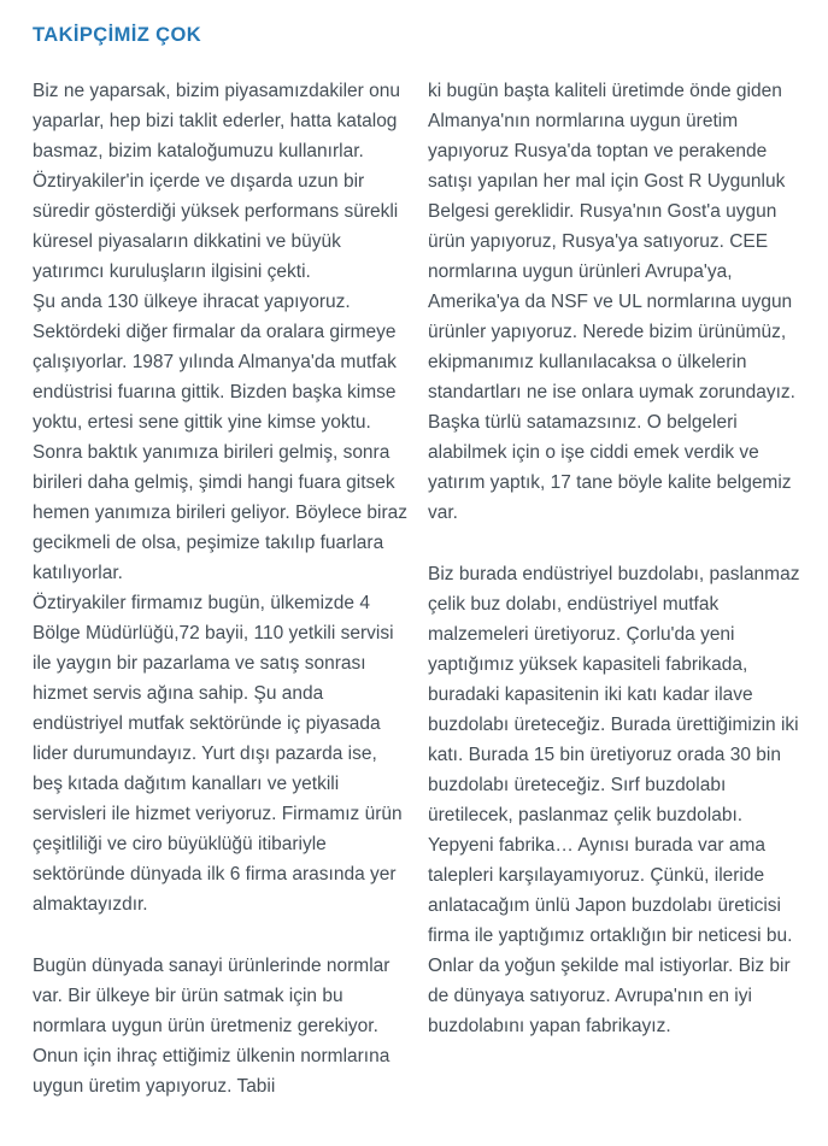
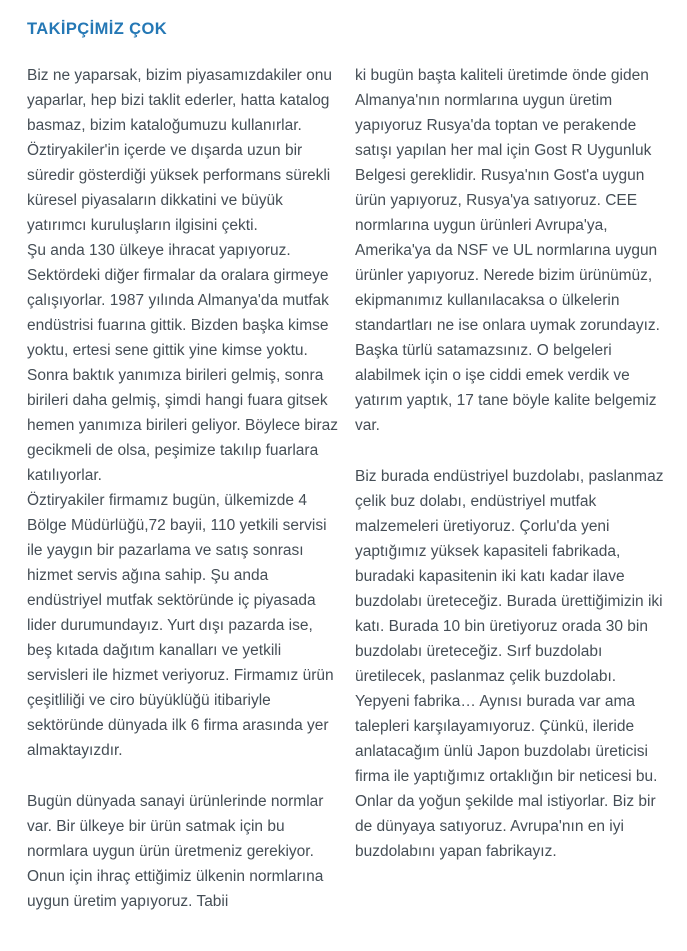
  TAKİPÇİMİZ ÇOK
  Biz ne yaparsak, bizim piyasamızdakiler onu yaparlar, hep bizi taklit ederler, hatta katalog basmaz, bizim kataloğumuzu kullanırlar. Öztiryakiler'in içerde ve dışarda uzun bir süredir gösterdiği yüksek performans sürekli küresel piyasaların dikkatini ve büyük yatırımcı kuruluşların ilgisini çekti.
  Şu anda 130 ülkeye ihracat yapıyoruz. Sektördeki diğer firmalar da oralara girmeye çalışıyorlar. 1987 yılında Almanya'da mutfak endüstrisi fuarına gittik. Bizden başka kimse yoktu, ertesi sene gittik yine kimse yoktu. Sonra baktık yanımıza birileri gelmiş, sonra birileri daha gelmiş, şimdi hangi fuara gitsek hemen yanımıza birileri geliyor. Böylece biraz gecikmeli de olsa, peşimize takılıp fuarlara katılıyorlar.
  Öztiryakiler firmamız bugün, ülkemizde 4 Bölge Müdürlüğü,72 bayii, 110 yetkili servisi ile yaygın bir pazarlama ve satış sonrası hizmet servis ağına sahip. Şu anda endüstriyel mutfak sektöründe iç piyasada lider durumundayız. Yurt dışı pazarda ise, beş kıtada dağıtım kanalları ve yetkili servisleri ile hizmet veriyoruz. Firmamız ürün çeşitliliği ve ciro büyüklüğü itibariyle sektöründe dünyada ilk 6 firma arasında yer almaktayızdır.
  Bugün dünyada sanayi ürünlerinde normlar var. Bir ülkeye bir ürün satmak için bu normlara uygun ürün üretmeniz gerekiyor. Onun için ihraç ettiğimiz ülkenin normlarına uygun üretim yapıyoruz. Tabii
  ki bugün başta kaliteli üretimde önde giden Almanya'nın normlarına uygun üretim yapıyoruz Rusya'da toptan ve perakende satışı yapılan her mal için Gost R Uygunluk Belgesi gereklidir. Rusya'nın Gost'a uygun ürün yapıyoruz, Rusya'ya satıyoruz. CEE normlarına uygun ürünleri Avrupa'ya, Amerika'ya da NSF ve UL normlarına uygun ürünler yapıyoruz. Nerede bizim ürünümüz, ekipmanımız kullanılacaksa o ülkelerin standartları ne ise onlara uymak zorundayız. Başka türlü satamazsınız. O belgeleri alabilmek için o işe ciddi emek verdik ve yatırım yaptık, 17 tane böyle kalite belgemiz var.
- Biz burada endüstriyel buzdolabı, paslanmaz çelik buz dolabı, endüstriyel mutfak malzemeleri üretiyoruz. Çorlu'da yeni yaptığımız yüksek kapasiteli fabrikada, buradaki kapasitenin iki katı kadar ilave buzdolabı üreteceğiz. Burada ürettiğimizin iki katı. Burada 15 bin üretiyoruz orada 30 bin buzdolabı üreteceğiz. Sırf buzdolabı üretilecek, paslanmaz çelik buzdolabı. Yepyeni fabrika… Aynısı burada var ama talepleri karşılayamıyoruz. Çünkü, ileride anlatacağım ünlü Japon buzdolabı üreticisi firma ile yaptığımız ortaklığın bir neticesi bu. Onlar da yoğun şekilde mal istiyorlar. Biz bir de dünyaya satıyoruz. Avrupa'nın en iyi buzdolabını yapan fabrikayız.
+ Biz burada endüstriyel buzdolabı, paslanmaz çelik buz dolabı, endüstriyel mutfak malzemeleri üretiyoruz. Çorlu'da yeni yaptığımız yüksek kapasiteli fabrikada, buradaki kapasitenin iki katı kadar ilave buzdolabı üreteceğiz. Burada ürettiğimizin iki katı. Burada 10 bin üretiyoruz orada 30 bin buzdolabı üreteceğiz. Sırf buzdolabı üretilecek, paslanmaz çelik buzdolabı. Yepyeni fabrika… Aynısı burada var ama talepleri karşılayamıyoruz. Çünkü, ileride anlatacağım ünlü Japon buzdolabı üreticisi firma ile yaptığımız ortaklığın bir neticesi bu. Onlar da yoğun şekilde mal istiyorlar. Biz bir de dünyaya satıyoruz. Avrupa'nın en iyi buzdolabını yapan fabrikayız.
